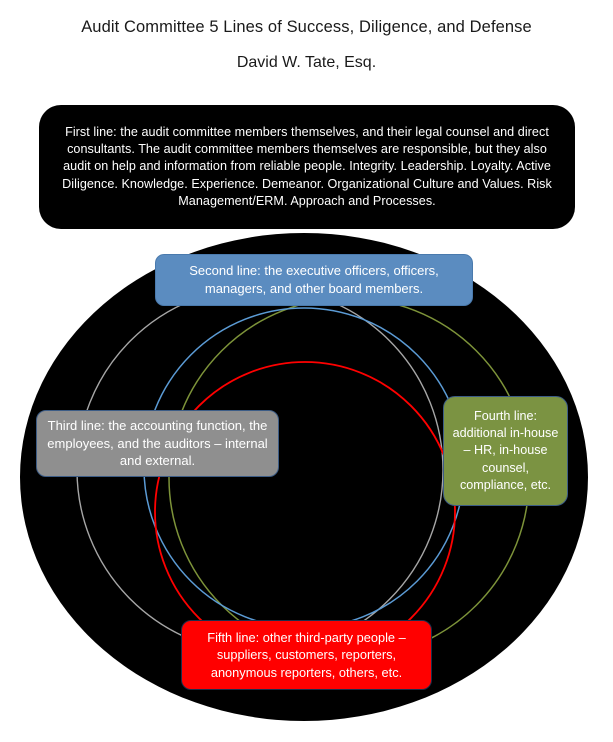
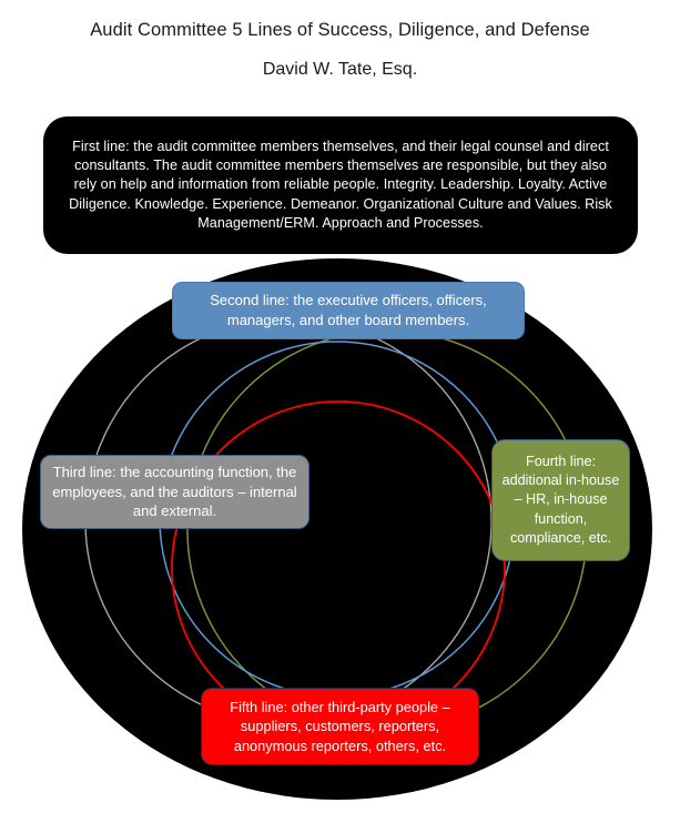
  Audit Committee 5 Lines of Success, Diligence, and Defense
  David W. Tate, Esq.
- First line: the audit committee members themselves, and their legal counsel and direct consultants. The audit committee members themselves are responsible, but they also audit on help and information from reliable people. Integrity. Leadership. Loyalty. Active Diligence. Knowledge. Experience. Demeanor. Organizational Culture and Values. Risk Management/ERM. Approach and Processes.
+ First line: the audit committee members themselves, and their legal counsel and direct consultants. The audit committee members themselves are responsible, but they also rely on help and information from reliable people. Integrity. Leadership. Loyalty. Active Diligence. Knowledge. Experience. Demeanor. Organizational Culture and Values. Risk Management/ERM. Approach and Processes.
  Second line: the executive officers, officers, managers, and other board members.
  Third line: the accounting function, the employees, and the auditors – internal and external.
- Fourth line: additional in-house – HR, in-house counsel, compliance, etc.
+ Fourth line: additional in-house – HR, in-house function, compliance, etc.
  Fifth line: other third-party people – suppliers, customers, reporters, anonymous reporters, others, etc.
